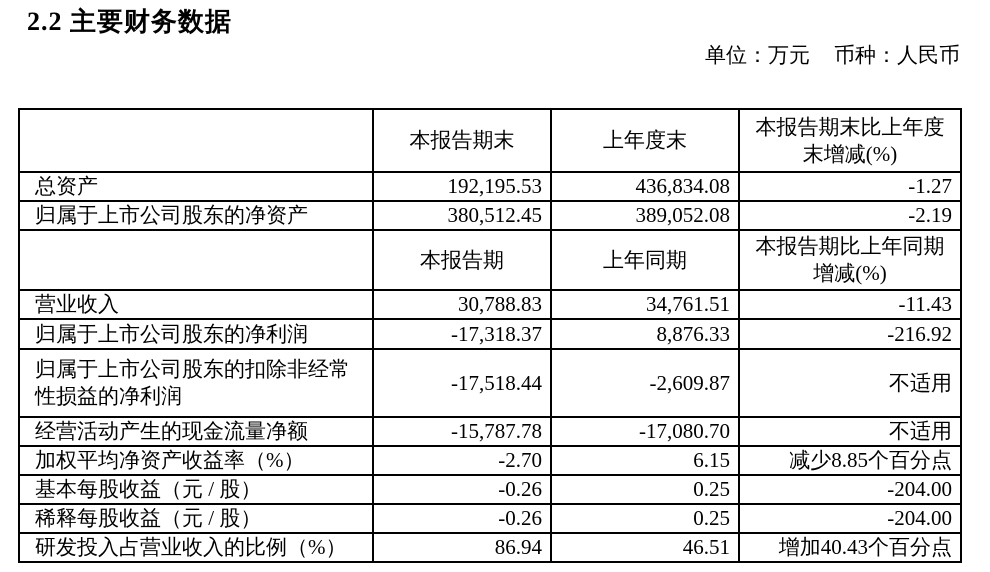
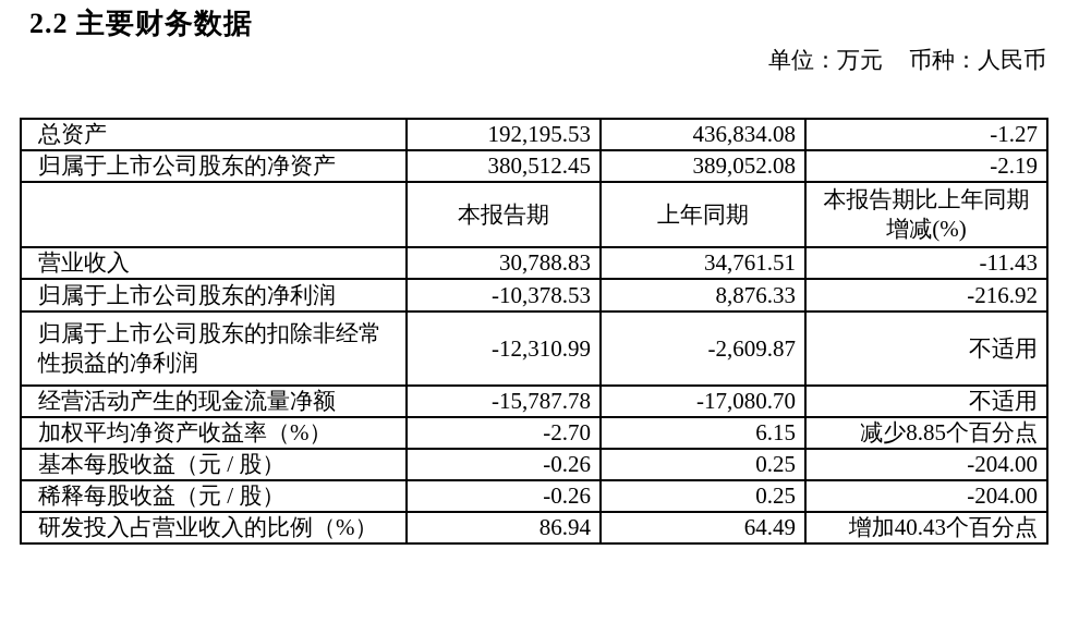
  2.2 主要财务数据
  单位：万元 币种：人民币
- 	本报告期末	上年度末	本报告期末比上年度末增减(%)
  总资产	192,195.53	436,834.08	-1.27
  归属于上市公司股东的净资产	380,512.45	389,052.08	-2.19
  	本报告期	上年同期	本报告期比上年同期增减(%)
  营业收入	30,788.83	34,761.51	-11.43
- 归属于上市公司股东的净利润	-17,318.37	8,876.33	-216.92
+ 归属于上市公司股东的净利润	-10,378.53	8,876.33	-216.92
- 归属于上市公司股东的扣除非经常性损益的净利润	-17,518.44	-2,609.87	不适用
+ 归属于上市公司股东的扣除非经常性损益的净利润	-12,310.99	-2,609.87	不适用
  经营活动产生的现金流量净额	-15,787.78	-17,080.70	不适用
  加权平均净资产收益率（%）	-2.70	6.15	减少8.85个百分点
  基本每股收益（元 / 股）	-0.26	0.25	-204.00
  稀释每股收益（元 / 股）	-0.26	0.25	-204.00
- 研发投入占营业收入的比例（%）	86.94	46.51	增加40.43个百分点
+ 研发投入占营业收入的比例（%）	86.94	64.49	增加40.43个百分点
